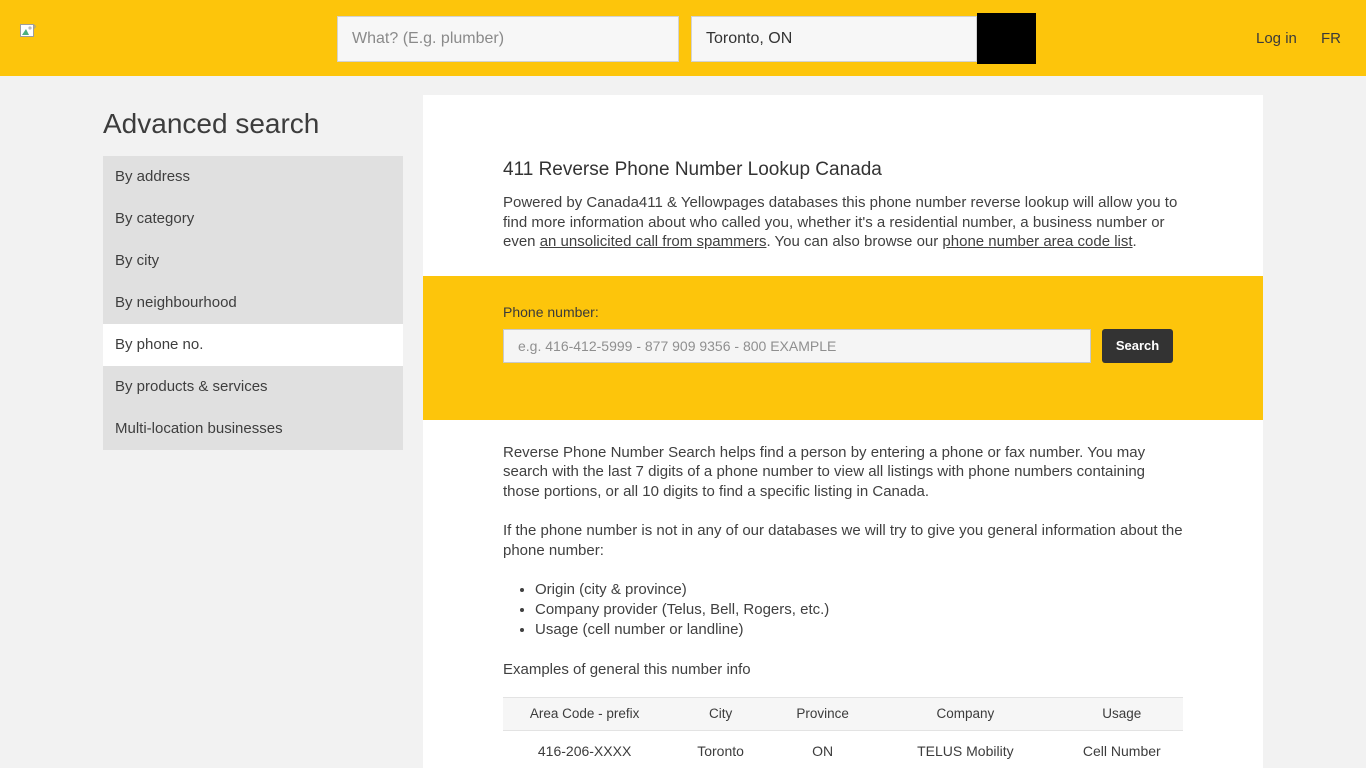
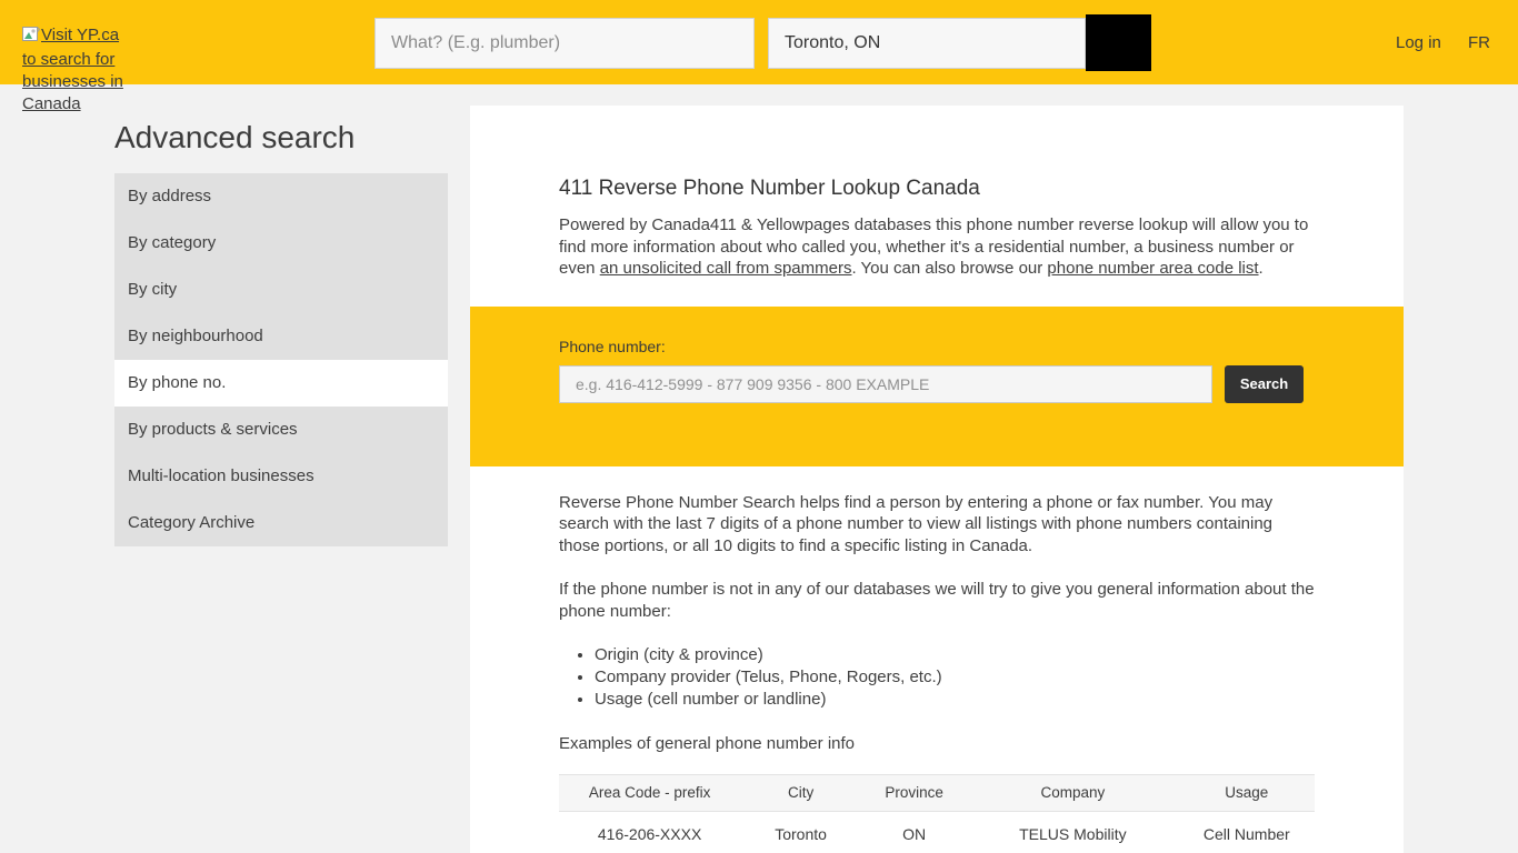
+ Visit YP.ca to search for businesses in Canada
  What? (E.g. plumber)
  Toronto, ON
  Log in
  FR
  Advanced search
  By address
  By category
  By city
  By neighbourhood
  By phone no.
  By products & services
  Multi-location businesses
+ Category Archive
  411 Reverse Phone Number Lookup Canada
  Powered by Canada411 & Yellowpages databases this phone number reverse lookup will allow you to find more information about who called you, whether it's a residential number, a business number or even an unsolicited call from spammers. You can also browse our phone number area code list.
  Phone number:
  e.g. 416-412-5999 - 877 909 9356 - 800 EXAMPLE
  Search
  Reverse Phone Number Search helps find a person by entering a phone or fax number. You may search with the last 7 digits of a phone number to view all listings with phone numbers containing those portions, or all 10 digits to find a specific listing in Canada.
  If the phone number is not in any of our databases we will try to give you general information about the phone number:
  Origin (city & province)
- Company provider (Telus, Bell, Rogers, etc.)
+ Company provider (Telus, Phone, Rogers, etc.)
  Usage (cell number or landline)
- Examples of general this number info
+ Examples of general phone number info
  Area Code - prefix	City	Province	Company	Usage
  416-206-XXXX	Toronto	ON	TELUS Mobility	Cell Number
